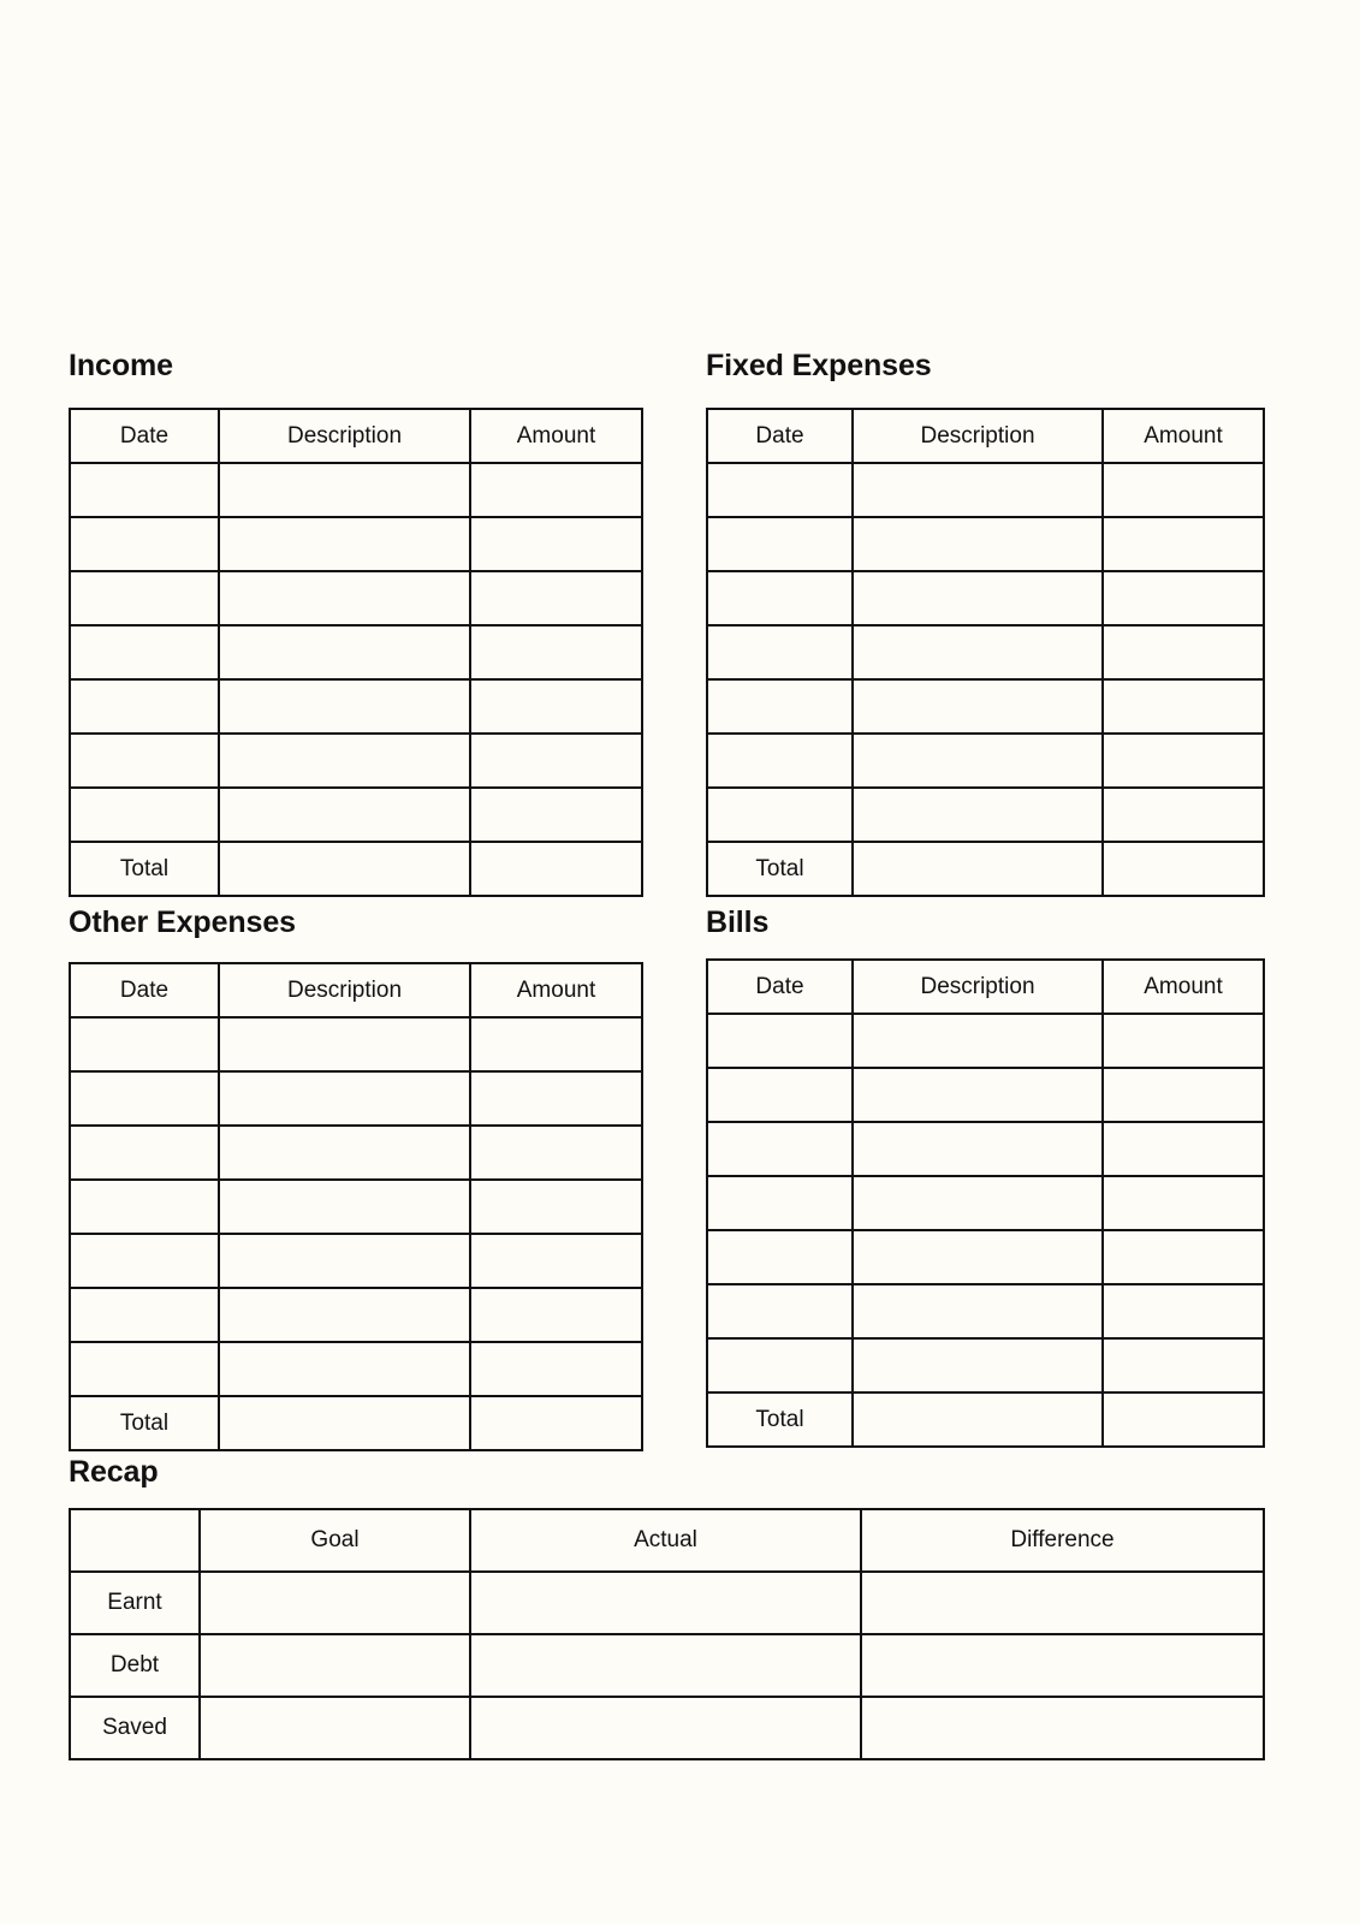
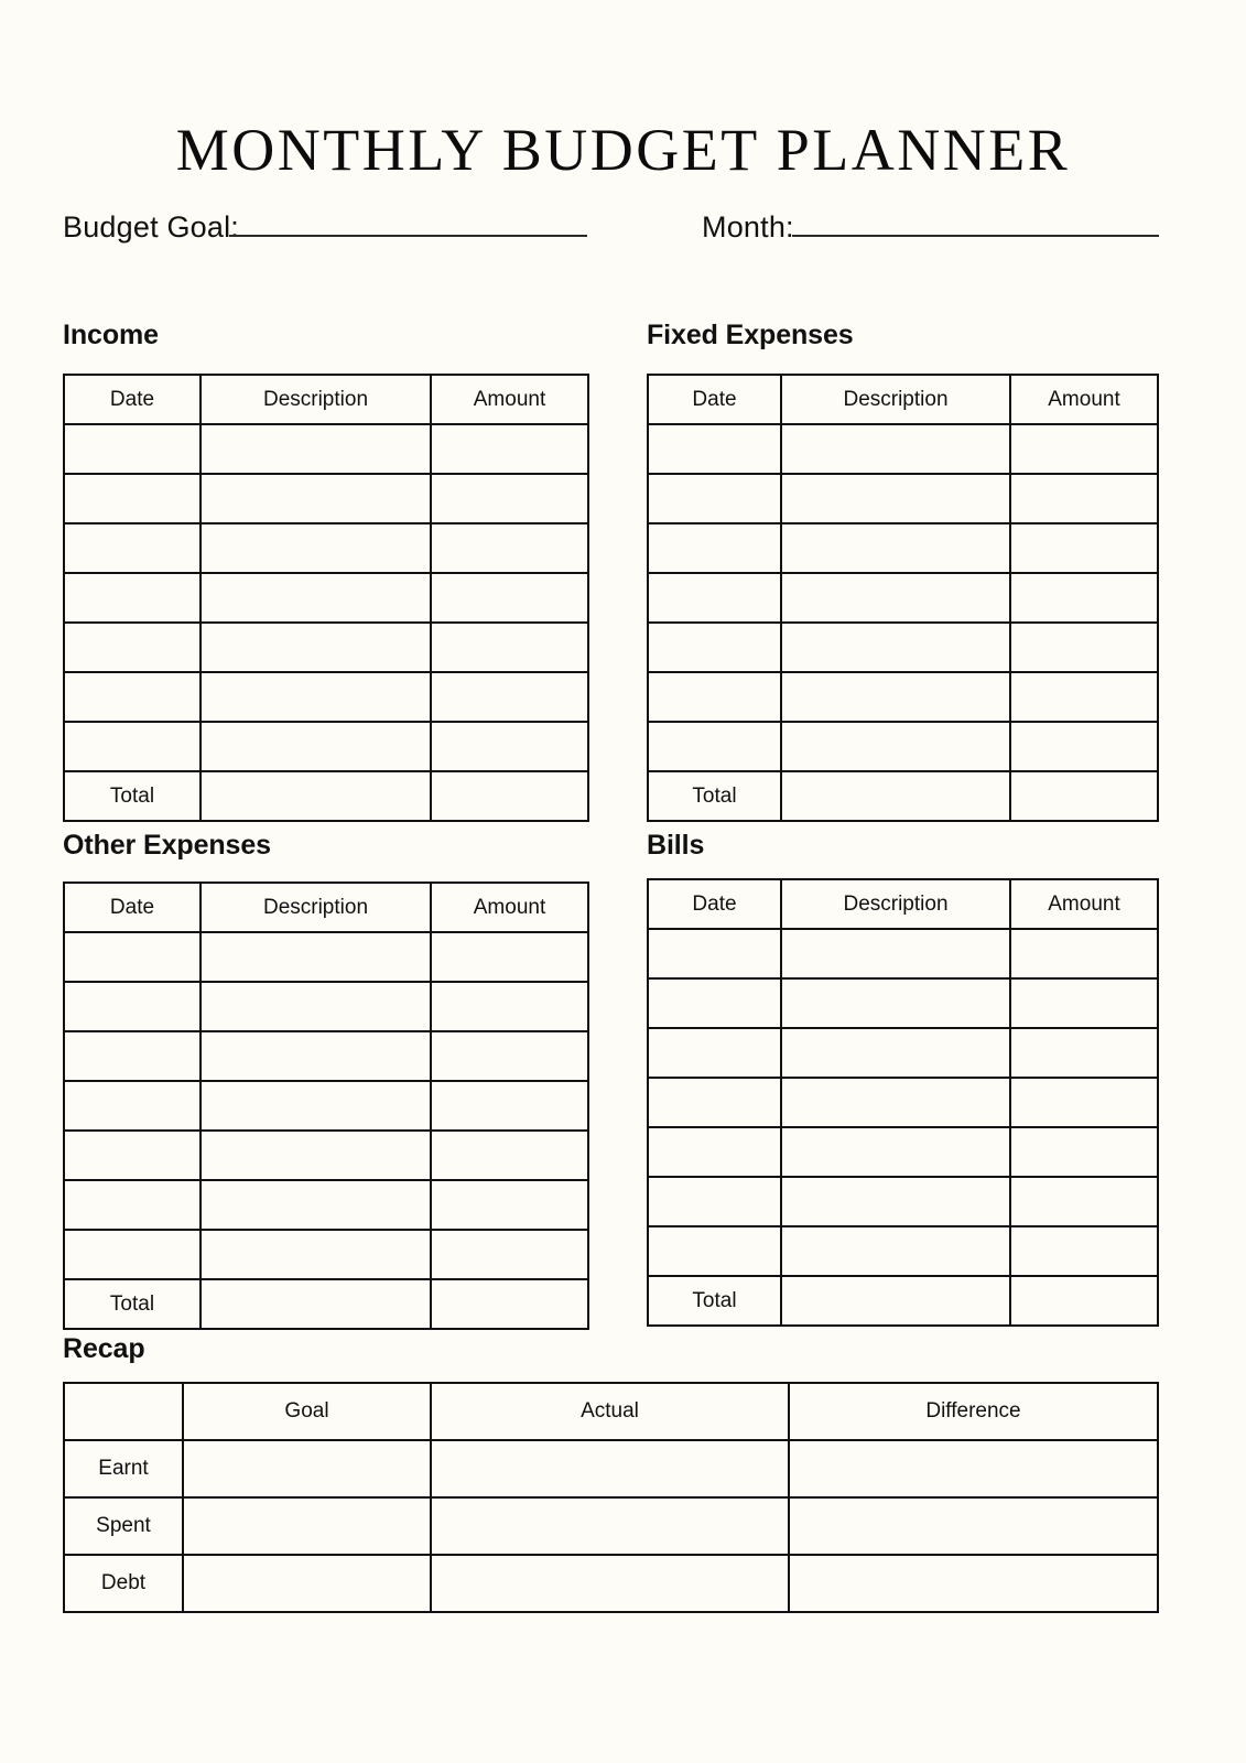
+ MONTHLY BUDGET PLANNER
+ Budget Goal:
+ Month:
  Income
  Date	Description	Amount
  Total
  Fixed Expenses
  Date	Description	Amount
  Total
  Other Expenses
  Date	Description	Amount
  Total
  Bills
  Date	Description	Amount
  Total
  Recap
  	Goal	Actual	Difference
  Earnt
+ Spent
  Debt
- Saved
